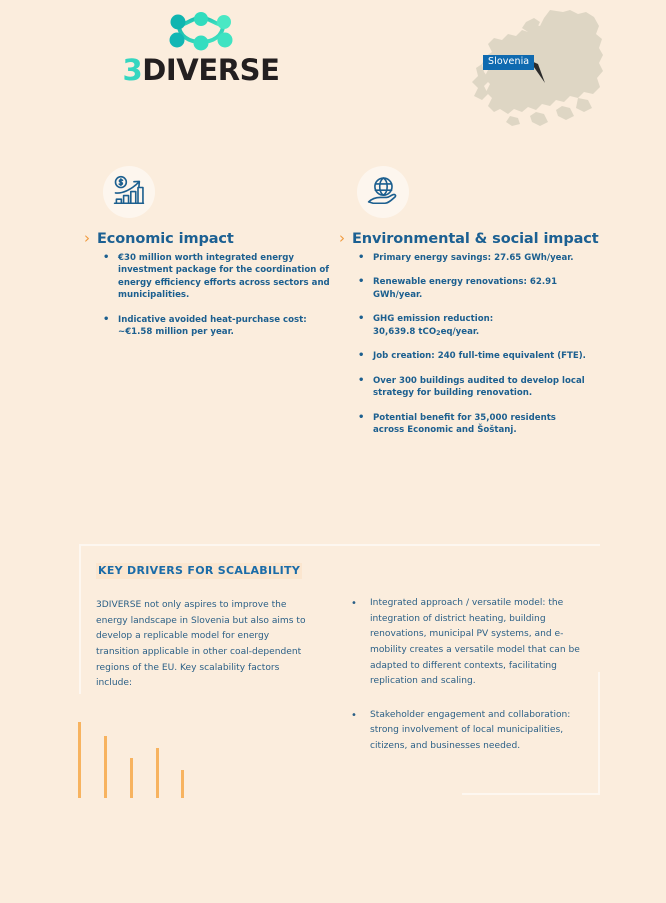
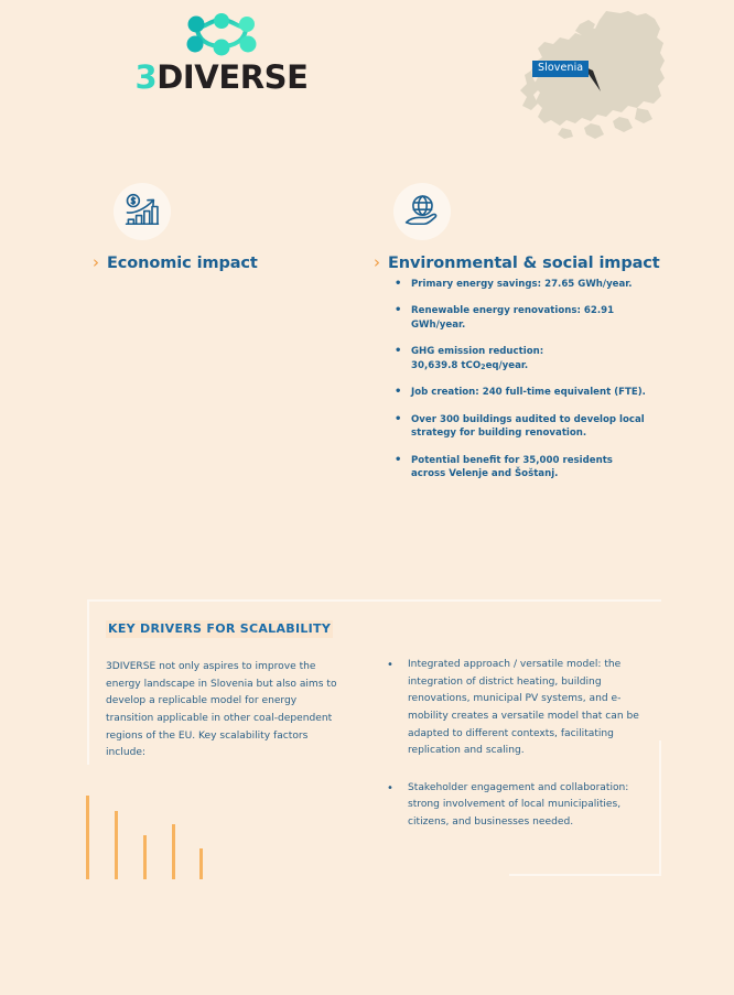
  3DIVERSE
  Slovenia
  ›
  Economic impact
- €30 million worth integrated energy investment package for the coordination of energy efficiency efforts across sectors and municipalities.
- Indicative avoided heat-purchase cost: ~€1.58 million per year.
  ›
  Environmental & social impact
  Primary energy savings: 27.65 GWh/year.
  Renewable energy renovations: 62.91 GWh/year.
  GHG emission reduction:
  30,639.8 tCO eq/year.
  Job creation: 240 full-time equivalent (FTE).
  Over 300 buildings audited to develop local strategy for building renovation.
- Potential benefit for 35,000 residents across Economic and Šoštanj.
+ Potential benefit for 35,000 residents across Velenje and Šoštanj.
  KEY DRIVERS FOR SCALABILITY
  3DIVERSE not only aspires to improve the energy landscape in Slovenia but also aims to develop a replicable model for energy transition applicable in other coal-dependent regions of the EU. Key scalability factors include:
  Integrated approach / versatile model: the integration of district heating, building renovations, municipal PV systems, and e-mobility creates a versatile model that can be adapted to different contexts, facilitating replication and scaling.
  Stakeholder engagement and collaboration: strong involvement of local municipalities, citizens, and businesses needed.
